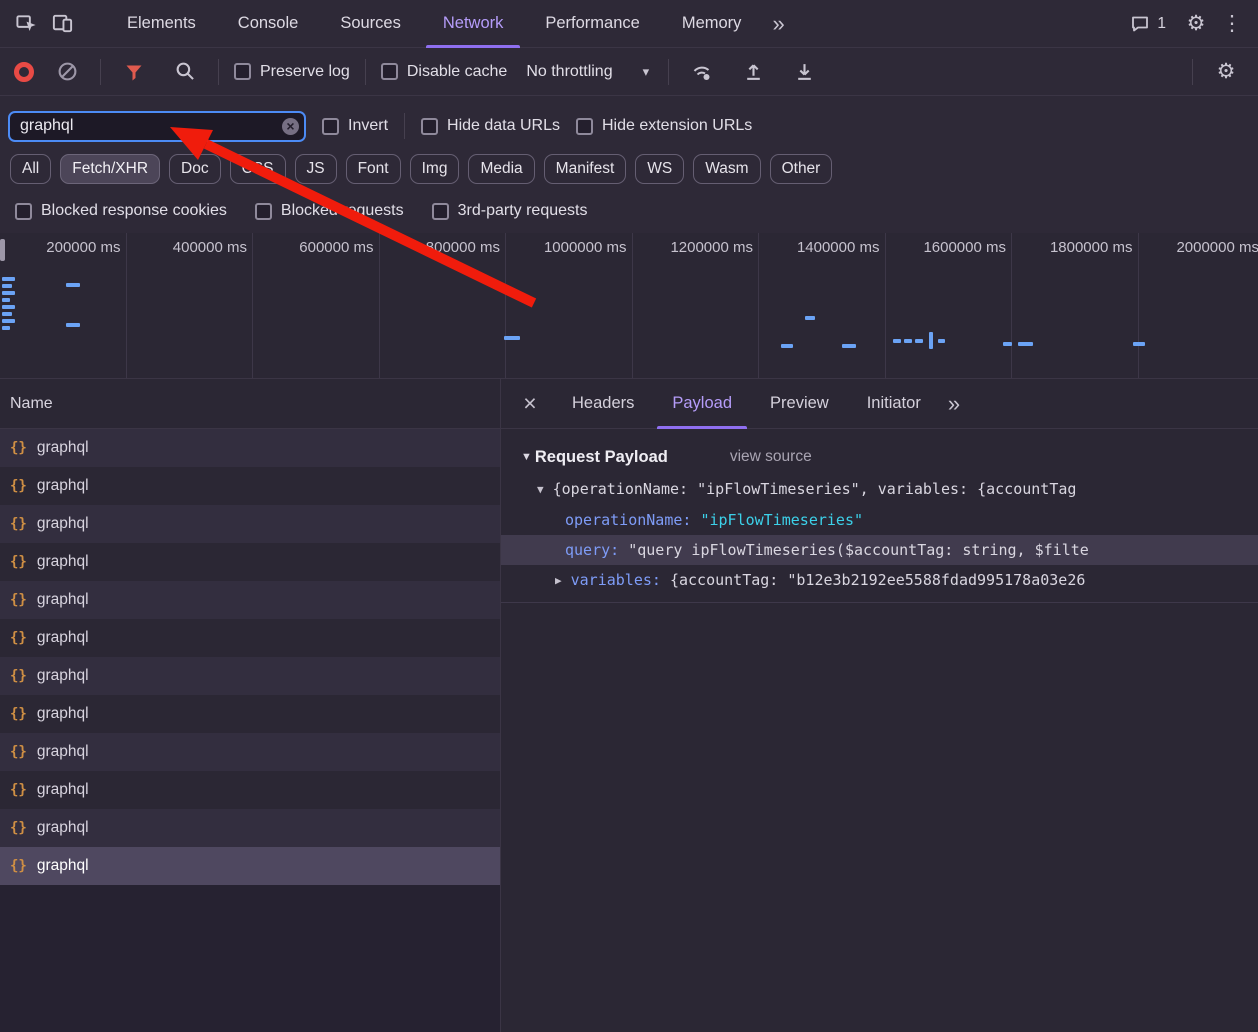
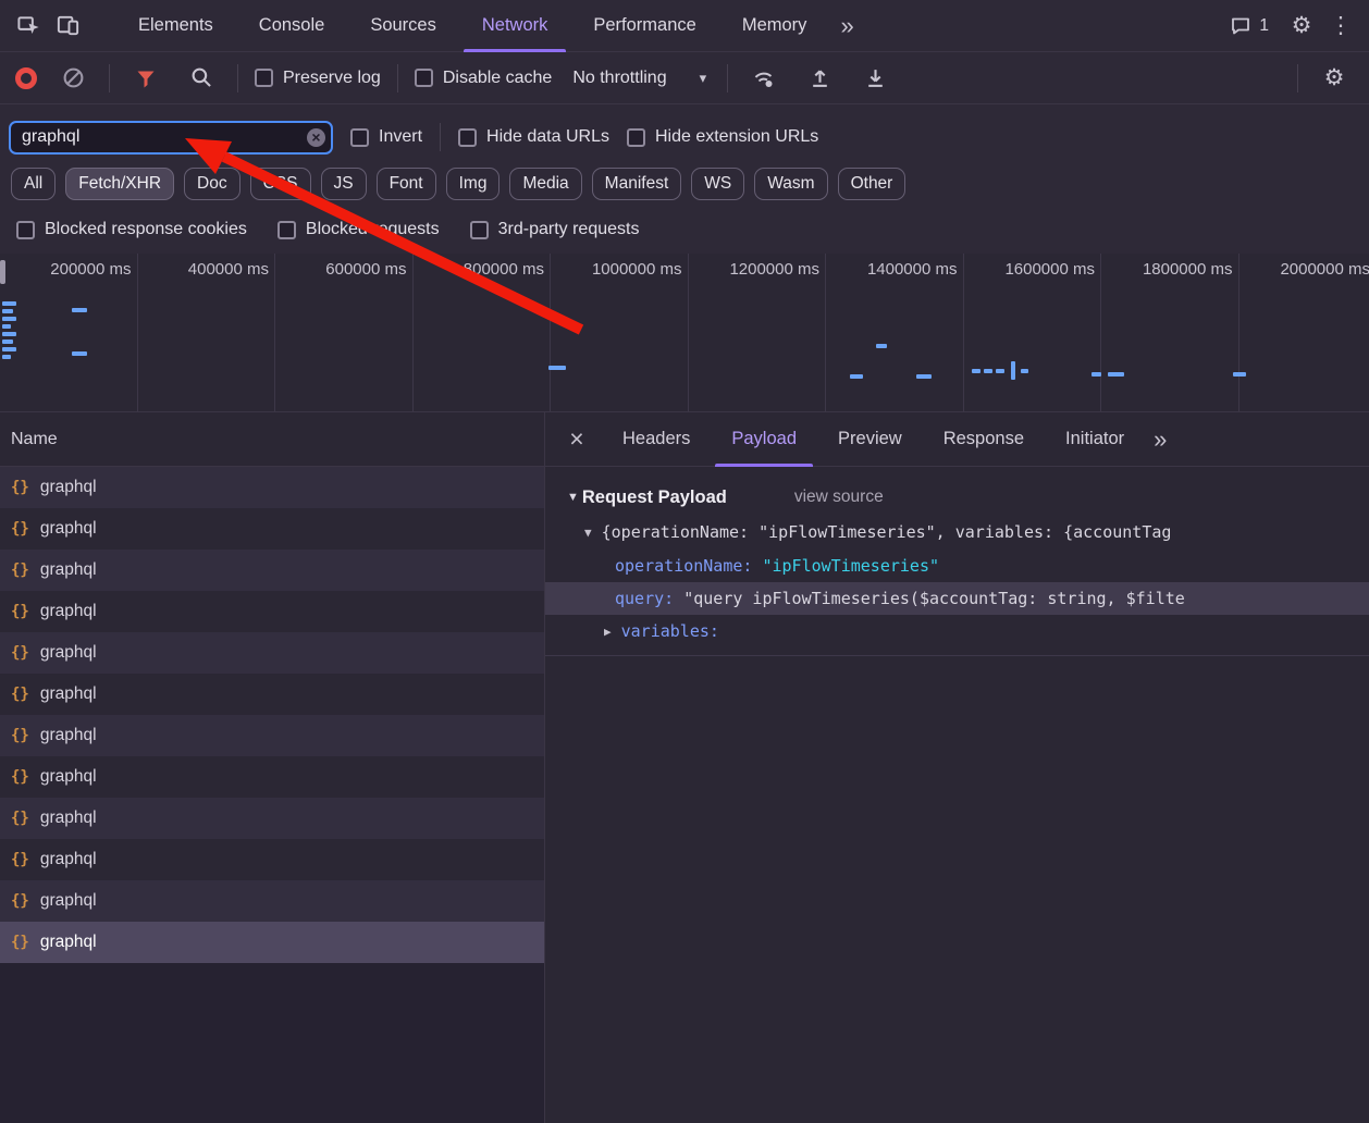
  Elements
  Console
  Sources
  Network
  Performance
  Memory
  »
  1
  ⚙
  ⋮
  Preserve log
  Disable cache
  No throttling
  ▾
  ⚙
  graphql
  ×
  Invert
  Hide data URLs
  Hide extension URLs
  All
  Fetch/XHR
  Doc
  JS
  Font
  Img
  Media
  Manifest
  WS
  Wasm
  Other
  Blocked response cookies
  Blockequests
  3rd-party requests
  200000 ms
  400000 ms
  600000 ms
  00000 ms
  1000000 ms
  1200000 ms
  1400000 ms
  1600000 ms
  1800000 ms
  2000000 ms
  Name
  {}
  graphql
  {}
  graphql
  {}
  graphql
  {}
  graphql
  {}
  graphql
  {}
  graphql
  {}
  graphql
  {}
  graphql
  {}
  graphql
  {}
  graphql
  {}
  graphql
  {}
  graphql
  ×
  Headers
  Payload
  Preview
+ Response
  Initiator
  »
  ▼
  Request Payload
  view source
  ▼
  {operationName: "ipFlowTimeseries", variables: {accountTag
  operationName:
  "ipFlowTimeseries"
  query:
  "query ipFlowTimeseries($accountTag: string, $filte
  ▶
  variables:
- {accountTag: "b12e3b2192ee5588fdad995178a03e26
